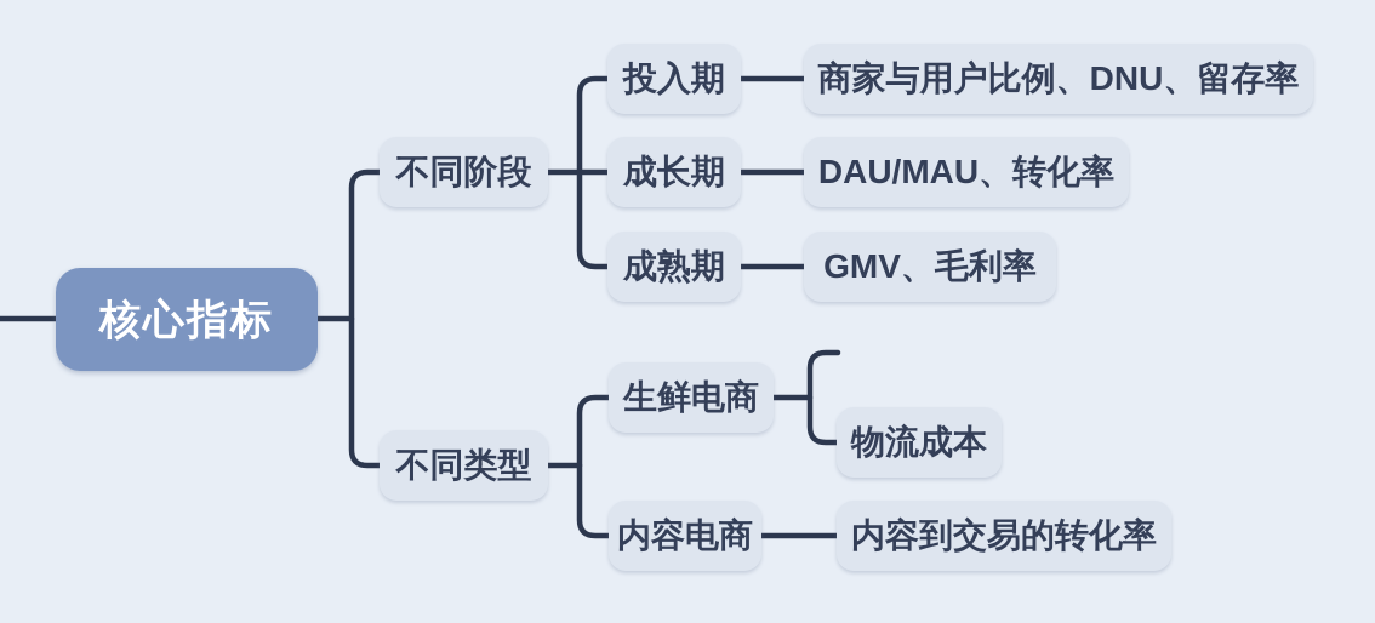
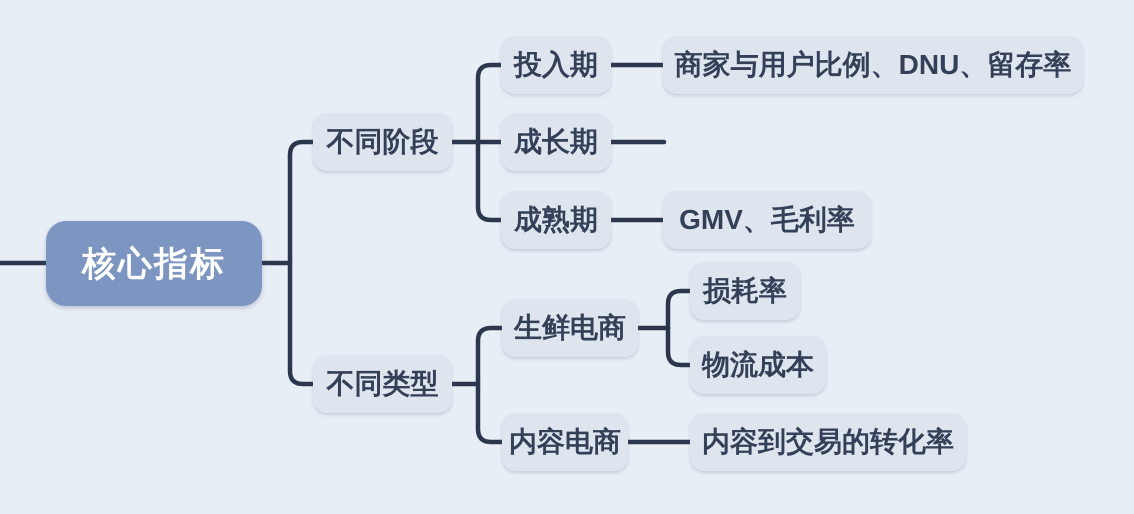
  核心指标
  不同阶段
  投入期
  商家与用户比例、DNU、留存率
  成长期
- DAU/MAU、转化率
  成熟期
  GMV、毛利率
  不同类型
  生鲜电商
+ 损耗率
  物流成本
  内容电商
  内容到交易的转化率
